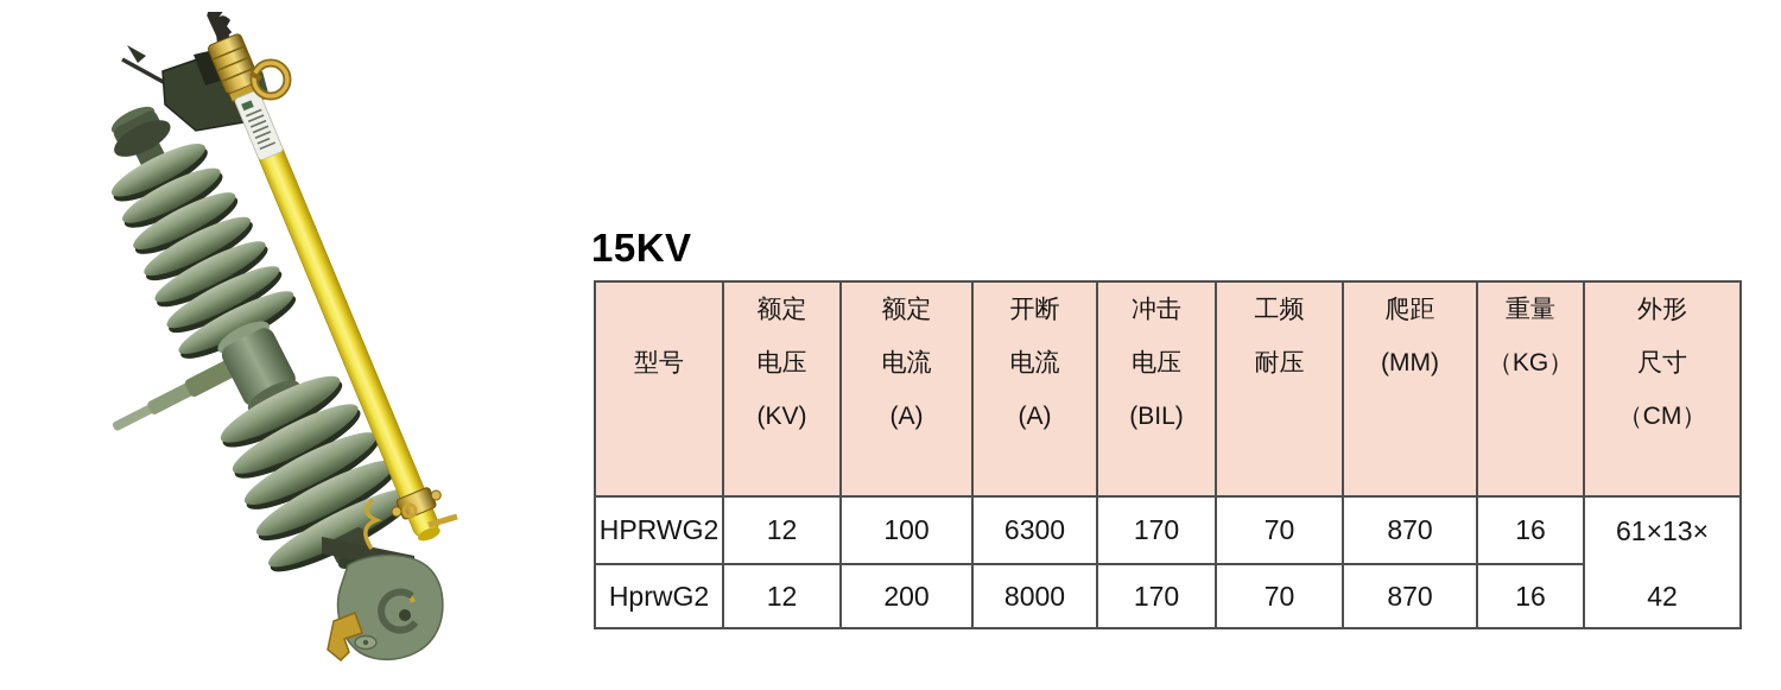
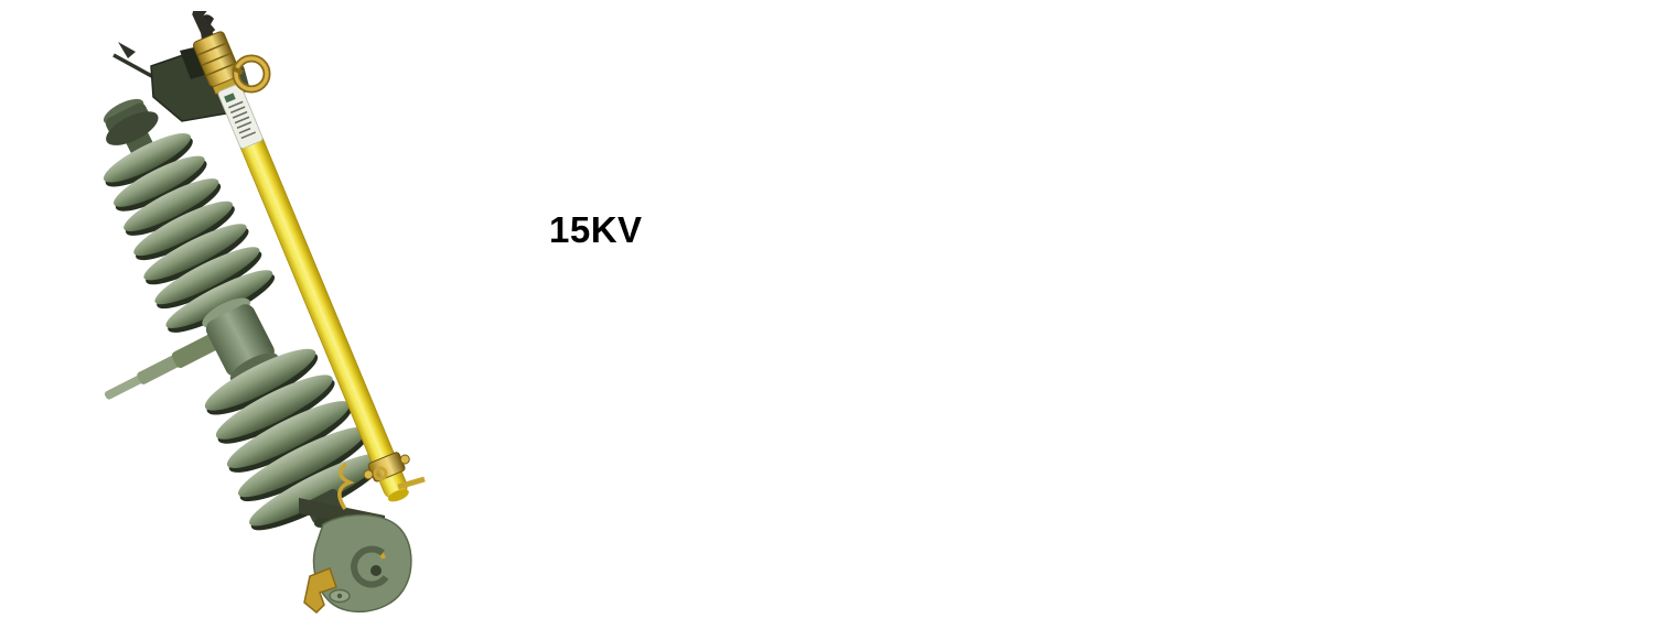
  15KV
- 型号	额定 电压 (KV)	额定 电流 (A)	开断 电流 (A)	冲击 电压 (BIL)	工频 耐压	爬距 (MM)	重量 （KG）	外形 尺寸 （CM）
- HPRWG2	12	100	6300	170	70	870	16	61×13× 42
- HprwG2	12	200	8000	170	70	870	16
